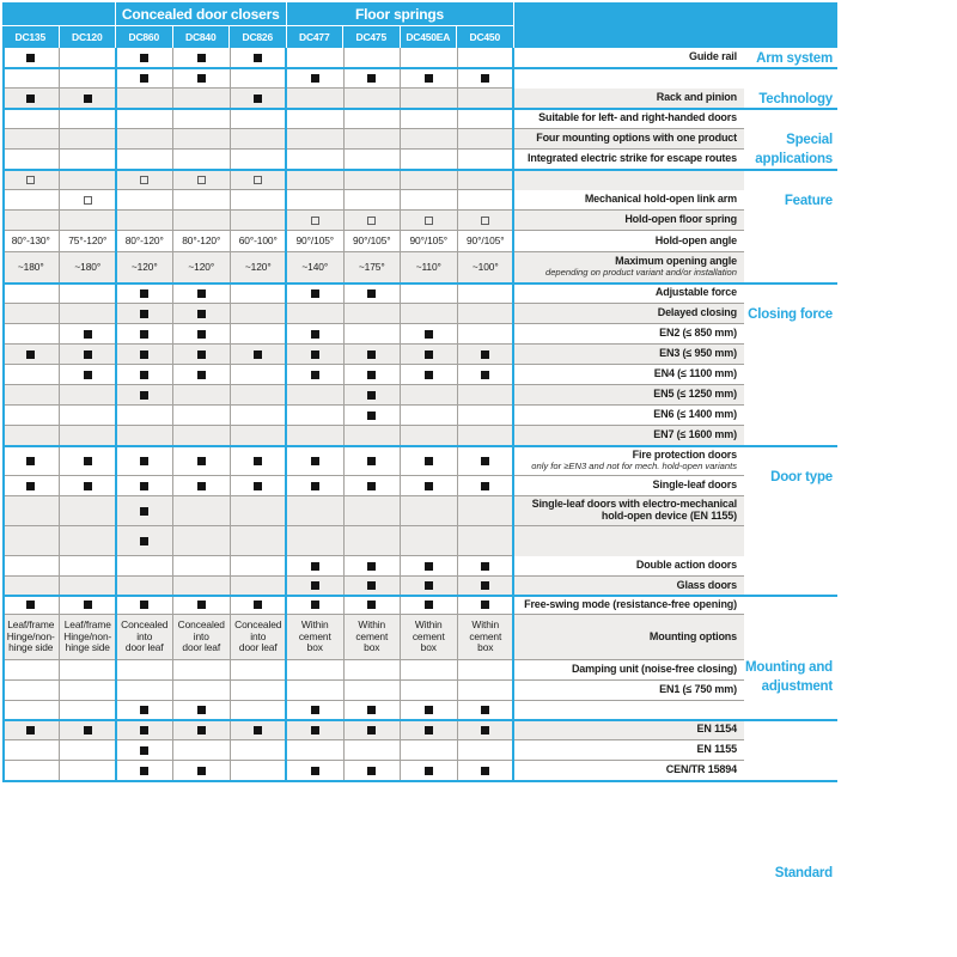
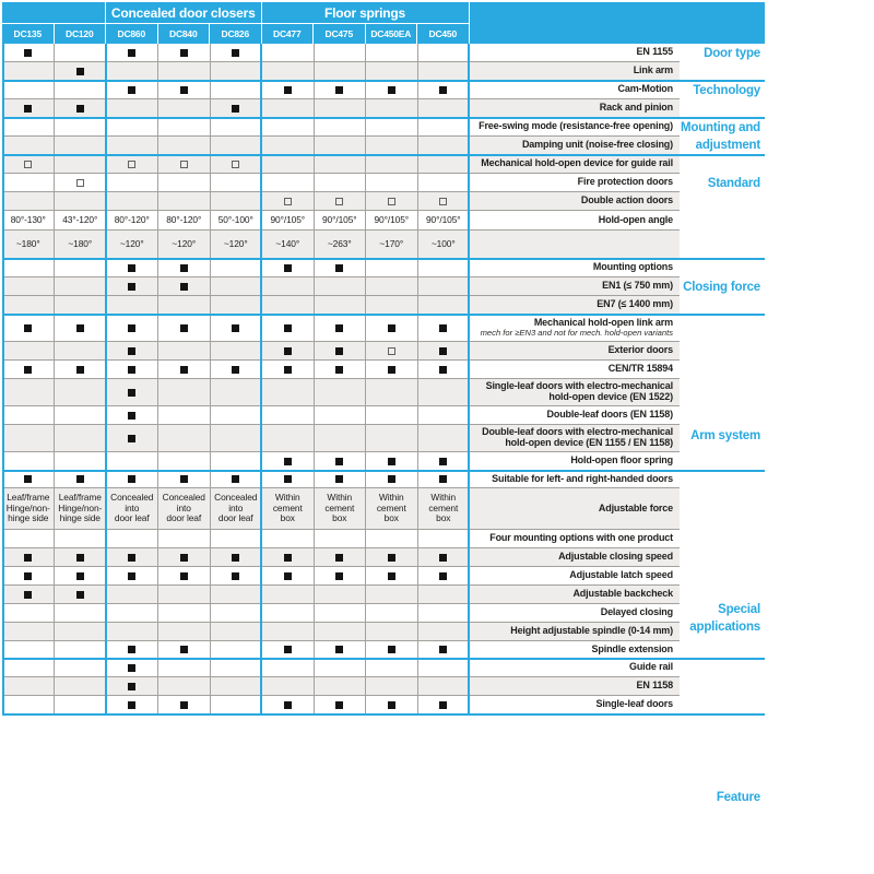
  Concealed door closers
  Floor springs
  DC135
  DC120
  DC860
  DC840
  DC826
  DC477
  DC475
  DC450EA
  DC450
- Guide rail
+ EN 1155
+ Link arm
- Arm system
+ Door type
+ Cam-Motion
  Rack and pinion
  Technology
- Suitable for left- and right-handed doors
+ Free-swing mode (resistance-free opening)
- Four mounting options with one product
+ Damping unit (noise-free closing)
- Integrated electric strike for escape routes
- Special applications
+ Mounting and adjustment
+ Mechanical hold-open device for guide rail
- Mechanical hold-open link arm
+ Fire protection doors
- Hold-open floor spring
+ Double action doors
  80°-130°
- 75°-120°
+ 43°-120°
  80°-120°
  80°-120°
- 60°-100°
+ 50°-100°
  90°/105°
  90°/105°
  90°/105°
  90°/105°
  Hold-open angle
  ~180°
  ~180°
  ~120°
  ~120°
  ~120°
  ~140°
- ~175°
+ ~263°
- ~110°
+ ~170°
  ~100°
- Maximum opening angle
- depending on product variant and/or installation
- Feature
+ Standard
- Adjustable force
+ Mounting options
- Delayed closing
+ EN1 (≤ 750 mm)
- EN2 (≤ 850 mm)
- EN3 (≤ 950 mm)
- EN4 (≤ 1100 mm)
- EN5 (≤ 1250 mm)
- EN6 (≤ 1400 mm)
- EN7 (≤ 1600 mm)
+ EN7 (≤ 1400 mm)
  Closing force
- Fire protection doors
+ Mechanical hold-open link arm
- only for ≥EN3 and not for mech. hold-open variants
+ mech for ≥EN3 and not for mech. hold-open variants
+ Exterior doors
- Single-leaf doors
+ CEN/TR 15894
- Single-leaf doors with electro-mechanical hold-open device (EN 1155)
+ Single-leaf doors with electro-mechanical hold-open device (EN 1522)
+ Double-leaf doors (EN 1158)
+ Double-leaf doors with electro-mechanical hold-open device (EN 1155 / EN 1158)
- Double action doors
+ Hold-open floor spring
- Glass doors
- Door type
+ Arm system
- Free-swing mode (resistance-free opening)
+ Suitable for left- and right-handed doors
  Leaf/frame
  Hinge/non-
  hinge side
  Leaf/frame
  Hinge/non-
  hinge side
  Concealed
  into
  door leaf
  Concealed
  into
  door leaf
  Concealed
  into
  door leaf
  Within
  cement
  box
  Within
  cement
  box
  Within
  cement
  box
  Within
  cement
  box
- Mounting options
+ Adjustable force
- Damping unit (noise-free closing)
+ Four mounting options with one product
+ Adjustable closing speed
+ Adjustable latch speed
+ Adjustable backcheck
- EN1 (≤ 750 mm)
+ Delayed closing
+ Height adjustable spindle (0-14 mm)
+ Spindle extension
- Mounting and adjustment
+ Special applications
- EN 1154
- EN 1155
+ Guide rail
+ EN 1158
- CEN/TR 15894
+ Single-leaf doors
- Standard
+ Feature
